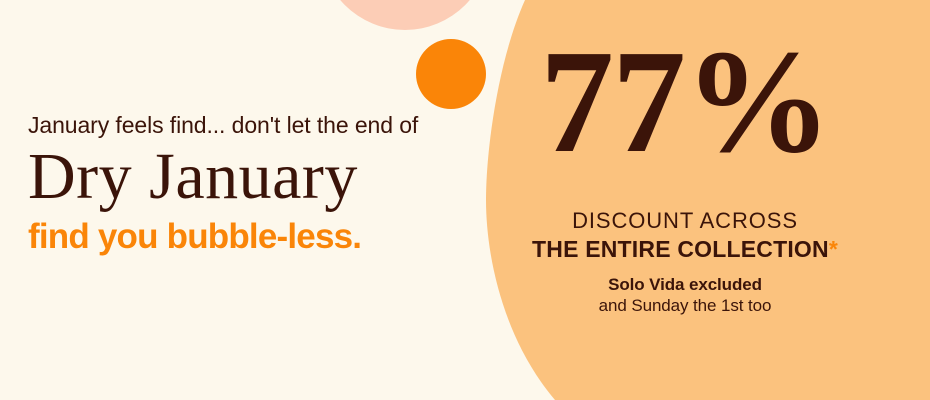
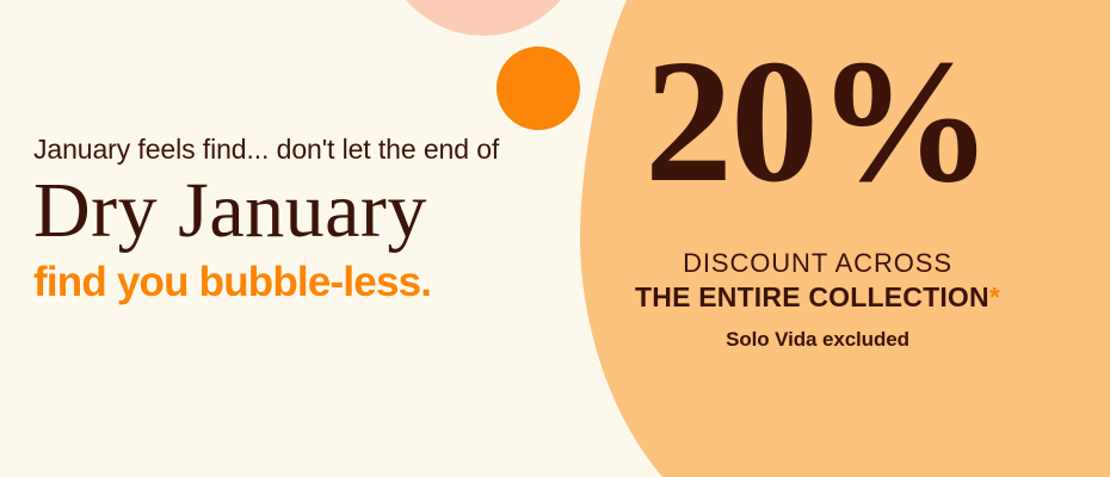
- 77%
+ 20%
  DISCOUNT ACROSS
  THE ENTIRE COLLECTION*
  Solo Vida excluded
- and Sunday the 1st too
  January feels find... don't let the end of
  Dry January
  find you bubble-less.
